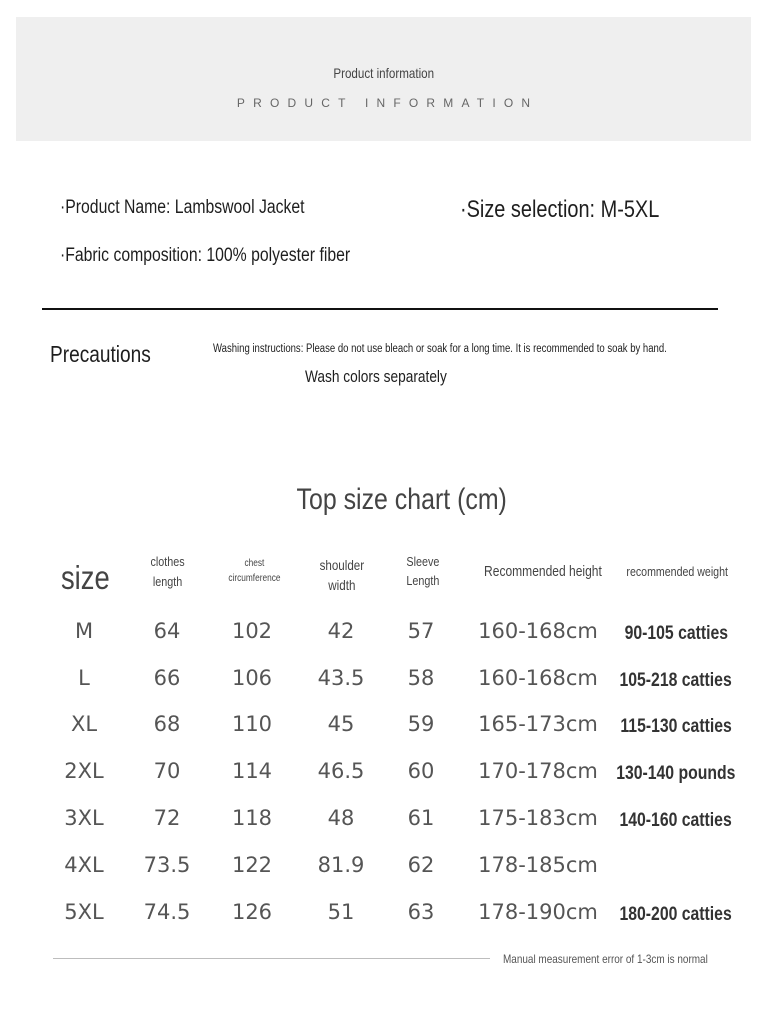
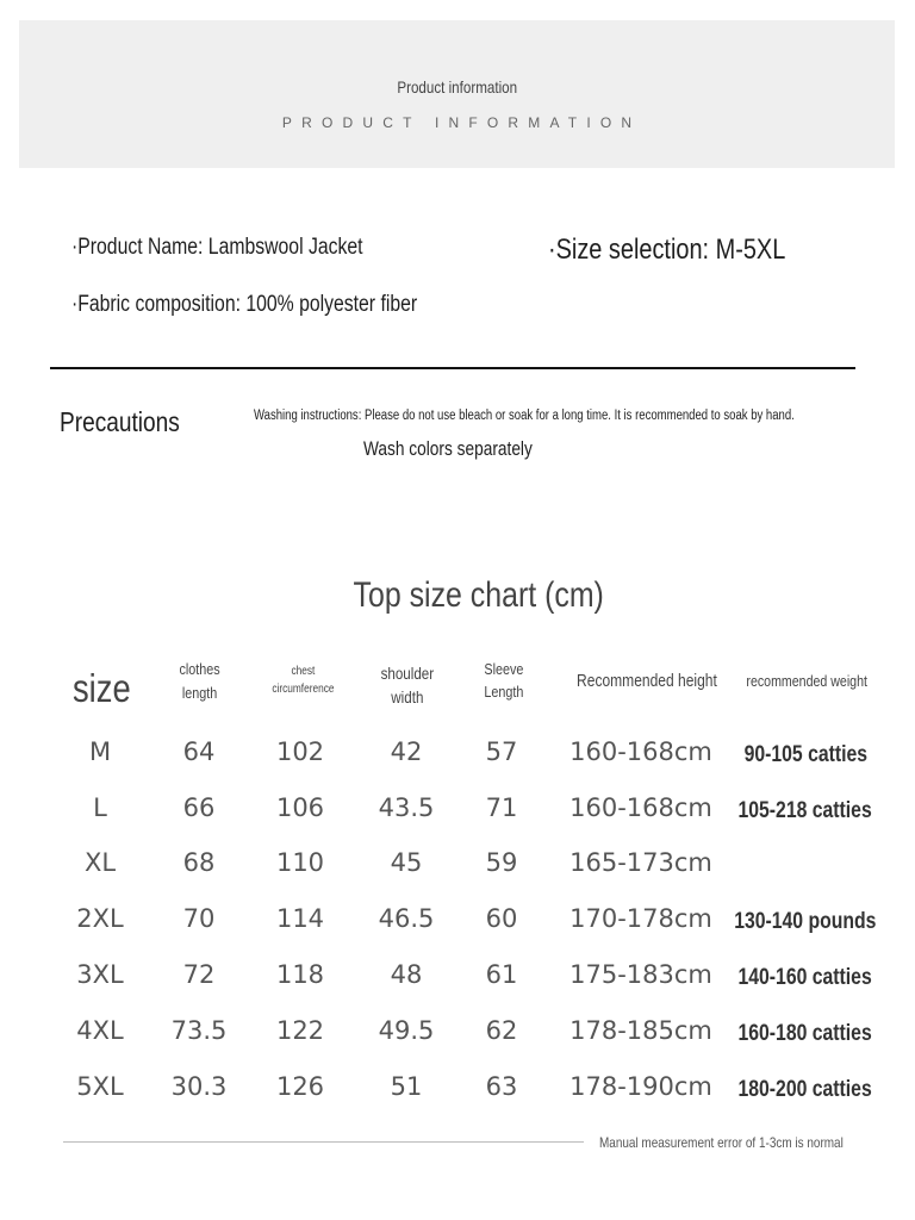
  Product information
  PRODUCT INFORMATION
  ·Product Name: Lambswool Jacket
  ·Size selection: M-5XL
  ·Fabric composition: 100% polyester fiber
  Precautions
  Washing instructions: Please do not use bleach or soak for a long time. It is recommended to soak by hand.
  Wash colors separately
  Top size chart (cm)
  size
  clothes
  length
  chest
  circumference
  shoulder
  width
  Sleeve
  Length
  Recommended height
  recommended weight
  M
  64
  102
  42
  57
  160-168cm
  90-105 catties
  L
  66
  106
  43.5
- 58
+ 71
  160-168cm
  105-218 catties
  XL
  68
  110
  45
  59
  165-173cm
- 115-130 catties
  2XL
  70
  114
  46.5
  60
  170-178cm
  130-140 pounds
  3XL
  72
  118
  48
  61
  175-183cm
  140-160 catties
  4XL
  73.5
  122
- 81.9
+ 49.5
  62
  178-185cm
+ 160-180 catties
  5XL
- 74.5
+ 30.3
  126
  51
  63
  178-190cm
  180-200 catties
  Manual measurement error of 1-3cm is normal
